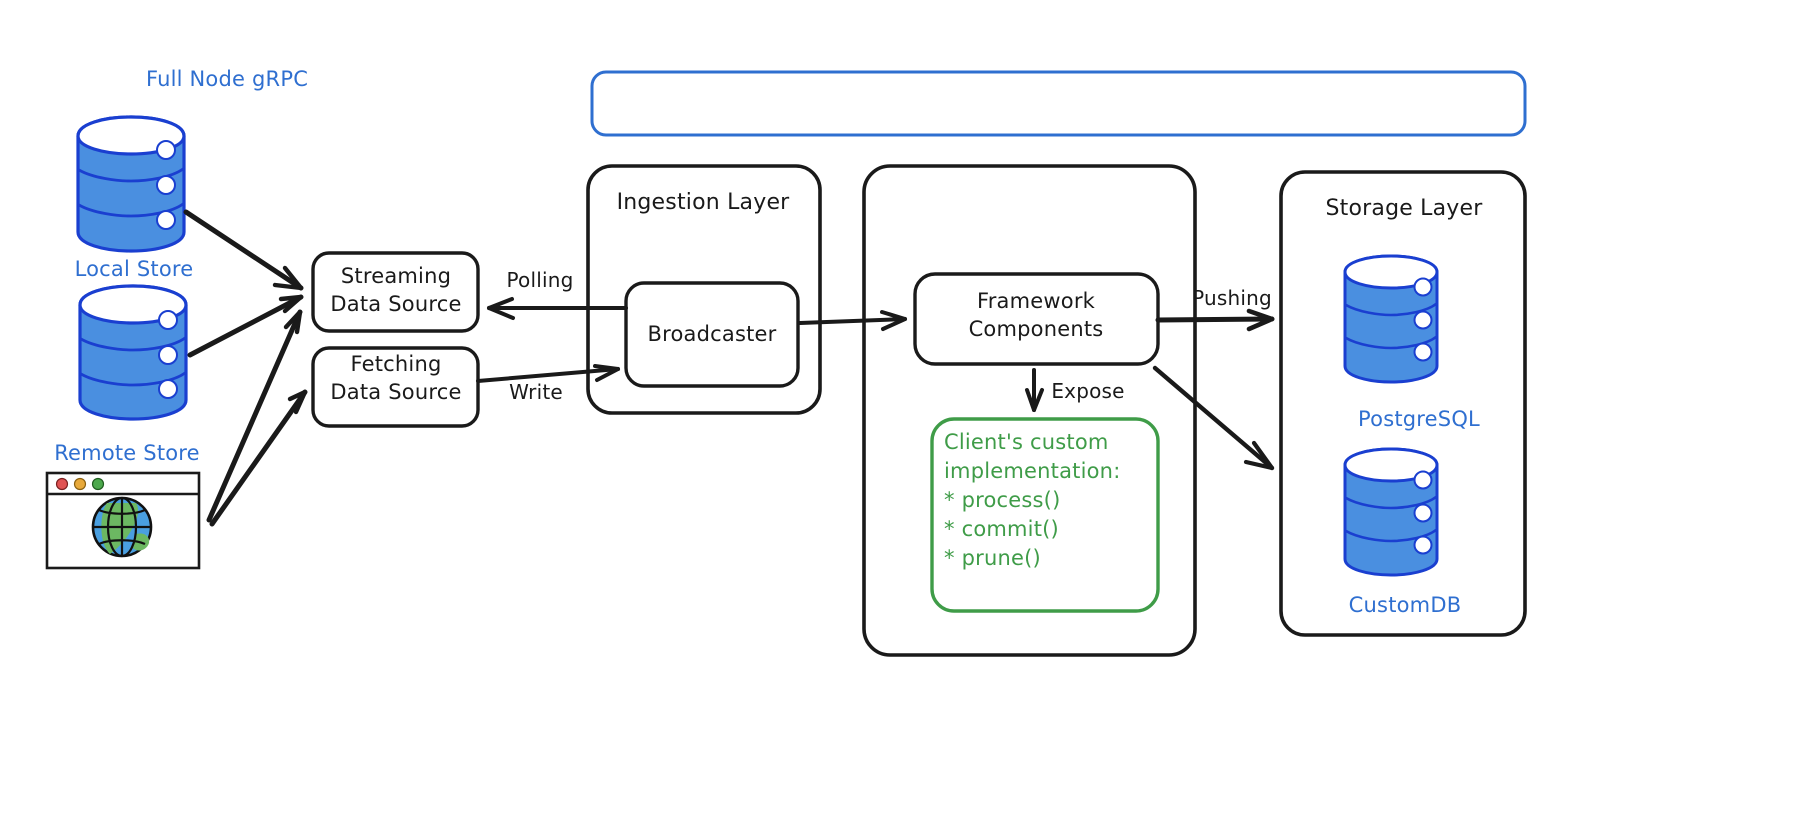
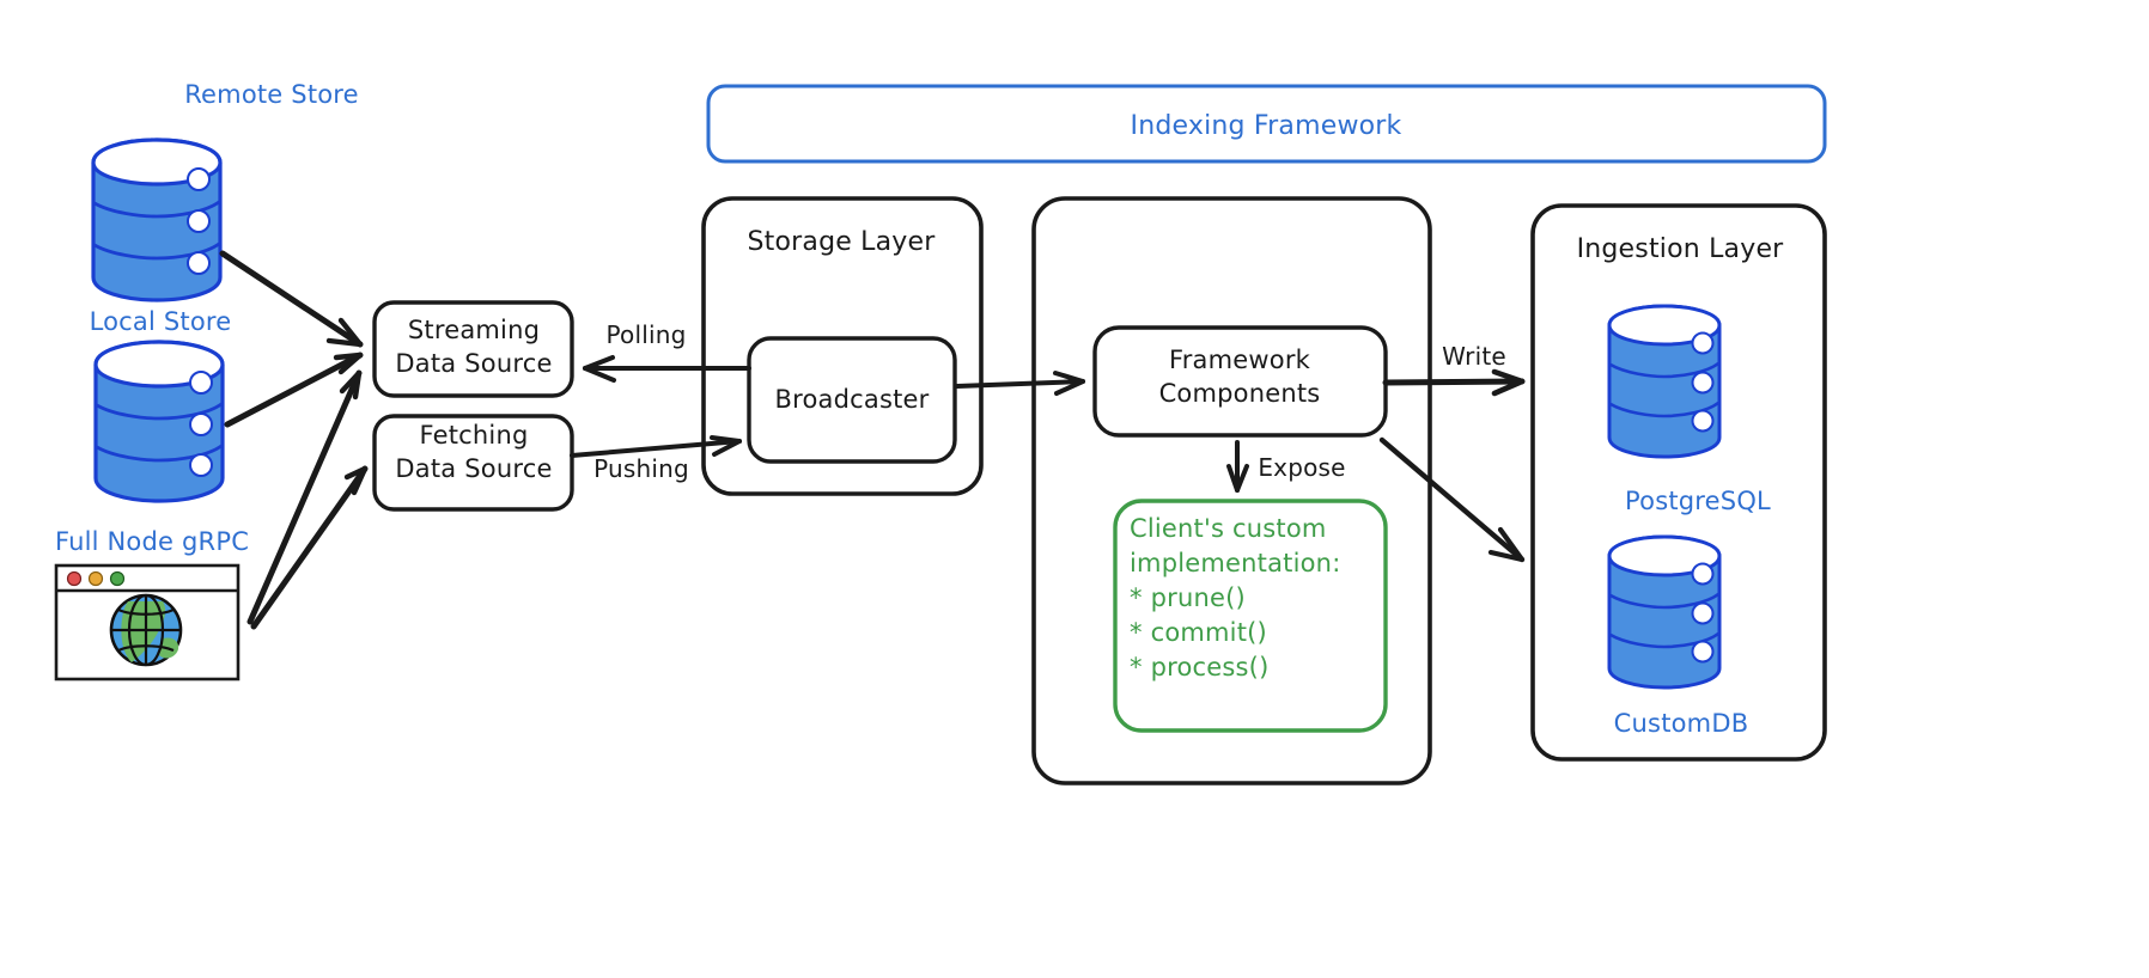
- Full Node gRPC
+ Remote Store
  Local Store
- Remote Store
+ Full Node gRPC
  Streaming
  Data Source
  Fetching
  Data Source
+ Indexing Framework
- Ingestion Layer
+ Storage Layer
  Broadcaster
  Framework
  Components
  Client's custom
  implementation:
- * process()
+ * prune()
  * commit()
- * prune()
+ * process()
- Storage Layer
+ Ingestion Layer
  PostgreSQL
  CustomDB
  Polling
- Write
+ Pushing
  Expose
- Pushing
+ Write
